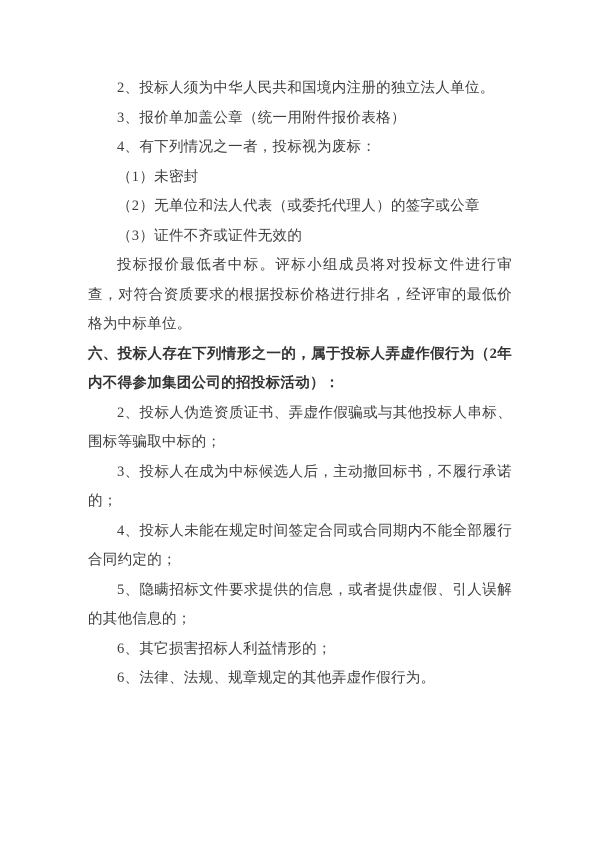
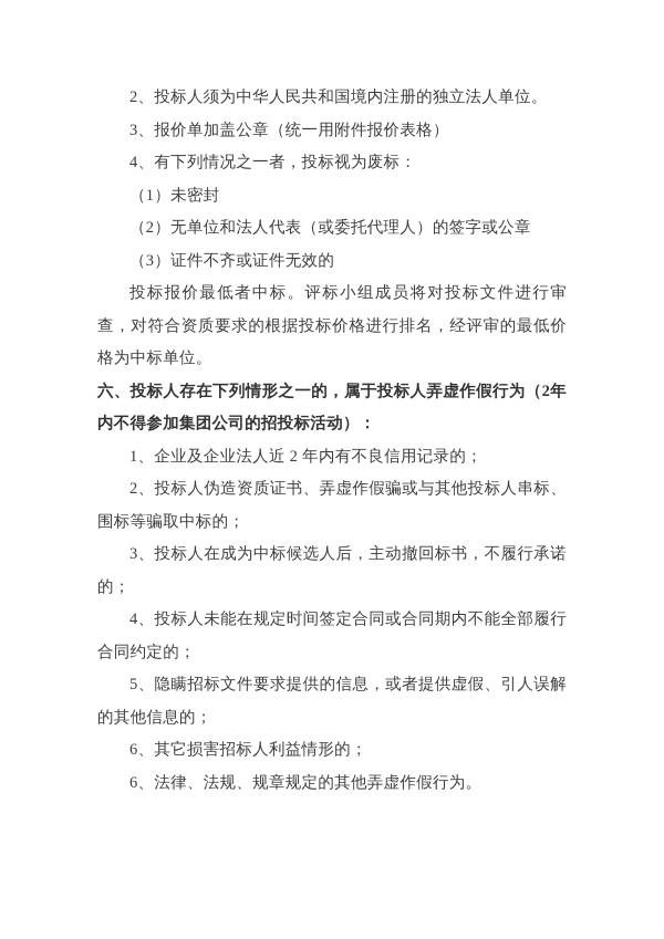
  2、投标人须为中华人民共和国境内注册的独立法人单位。
  3、报价单加盖公章（统一用附件报价表格）
  4、有下列情况之一者，投标视为废标：
  （1）未密封
  （2）无单位和法人代表（或委托代理人）的签字或公章
  （3）证件不齐或证件无效的
  投标报价最低者中标。评标小组成员将对投标文件进行审查，对符合资质要求的根据投标价格进行排名，经评审的最低价格为中标单位。
  六、投标人存在下列情形之一的，属于投标人弄虚作假行为（2年内不得参加集团公司的招投标活动）：
+ 1、企业及企业法人近 2 年内有不良信用记录的；
  2、投标人伪造资质证书、弄虚作假骗或与其他投标人串标、围标等骗取中标的；
  3、投标人在成为中标候选人后，主动撤回标书，不履行承诺的；
  4、投标人未能在规定时间签定合同或合同期内不能全部履行合同约定的；
  5、隐瞒招标文件要求提供的信息，或者提供虚假、引人误解的其他信息的；
  6、其它损害招标人利益情形的；
  6、法律、法规、规章规定的其他弄虚作假行为。
